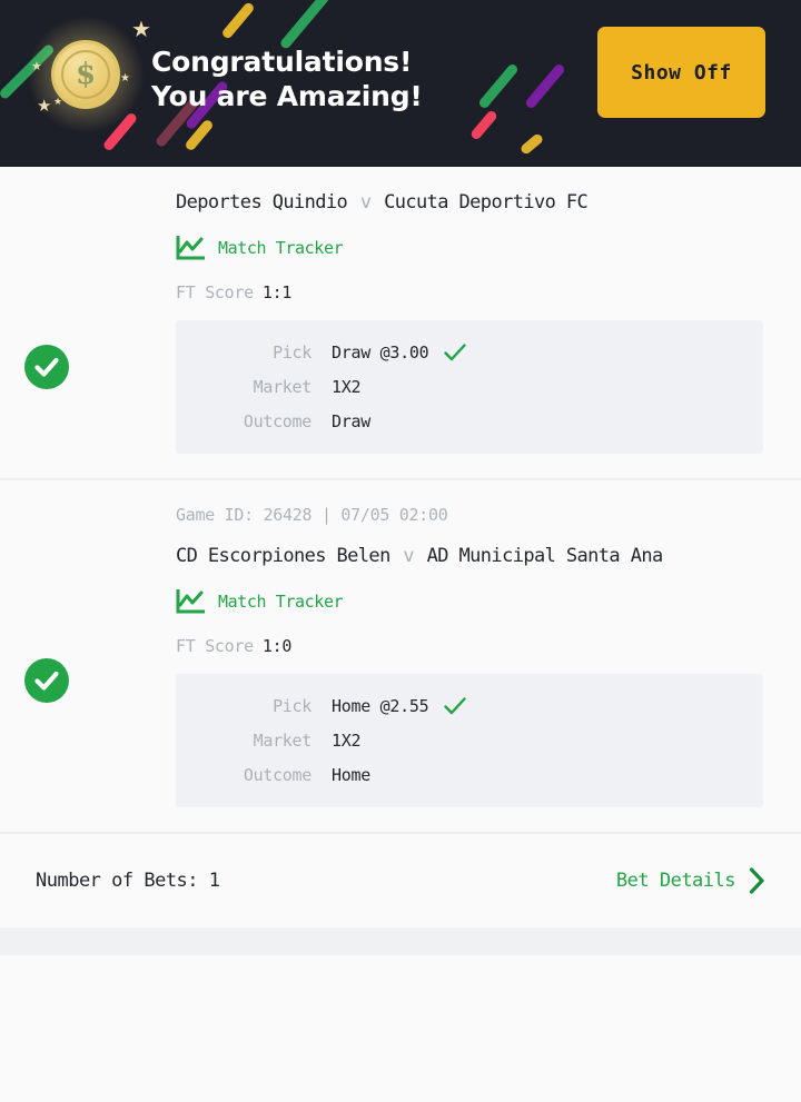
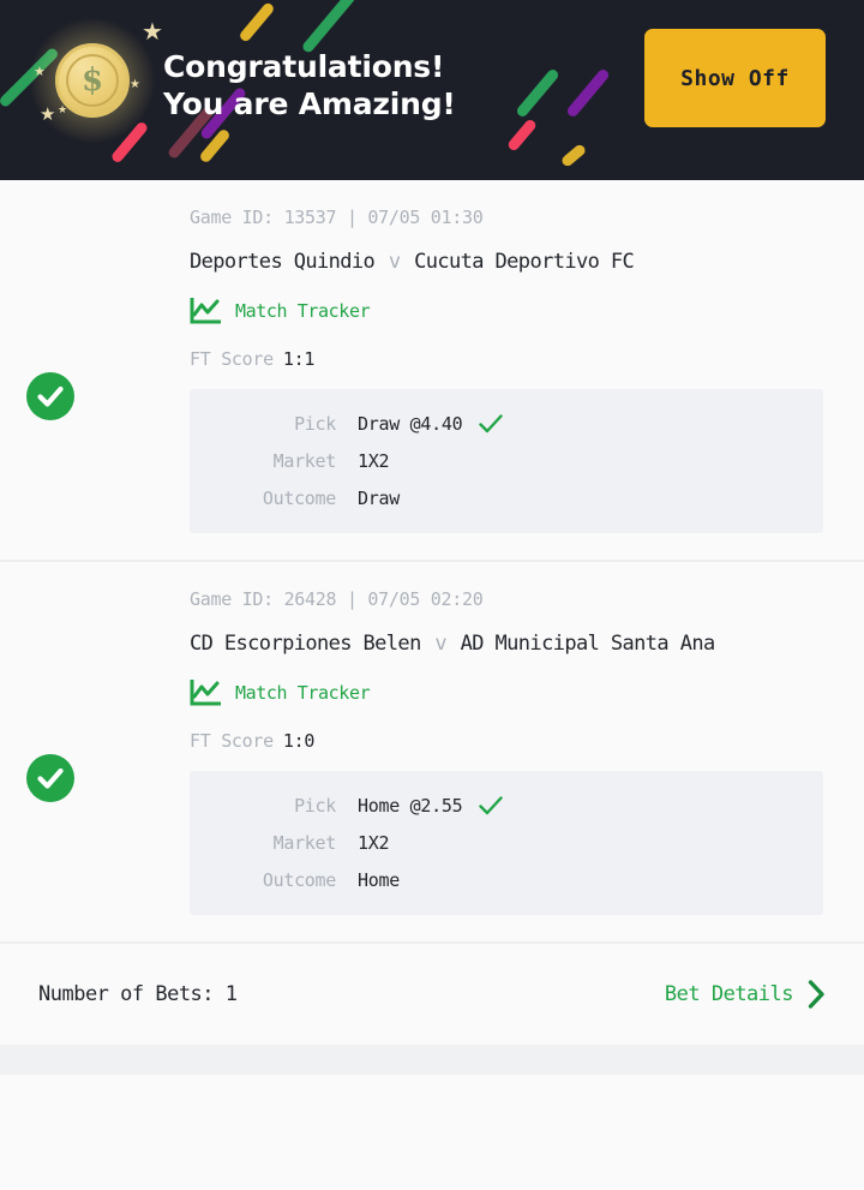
  ★
  $
  Congratulations!
  You are Amazing!
  Show Off
+ Game ID: 13537 | 07/05 01:30
  Deportes Quindio v Cucuta Deportivo FC
  Match Tracker
  FT Score 1:1
  Pick
- Draw @3.00
+ Draw @4.40
  Market
  1X2
  Outcome
  Draw
- Game ID: 26428 | 07/05 02:00
+ Game ID: 26428 | 07/05 02:20
  CD Escorpiones Belen v AD Municipal Santa Ana
  Match Tracker
  FT Score 1:0
  Pick
  Home @2.55
  Market
  1X2
  Outcome
  Home
  Number of Bets: 1
  Bet Details
